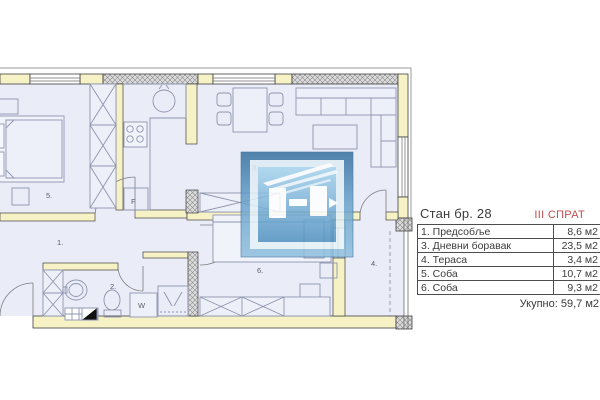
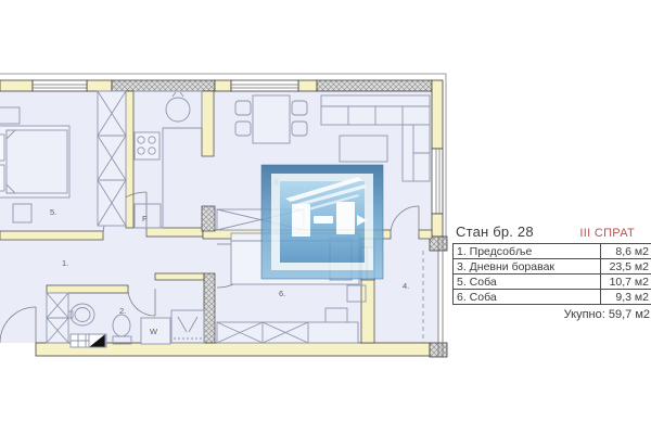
  5.
  1.
  2.
  3.
  6.
  4.
  F
  W
  Стан бр. 28
  III СПРАТ
  1. Предсобље
  8,6 м2
  3. Дневни боравак
  23,5 м2
- 4. Тераса
- 3,4 м2
  5. Соба
  10,7 м2
  6. Соба
  9,3 м2
  Укупно: 59,7 м2
